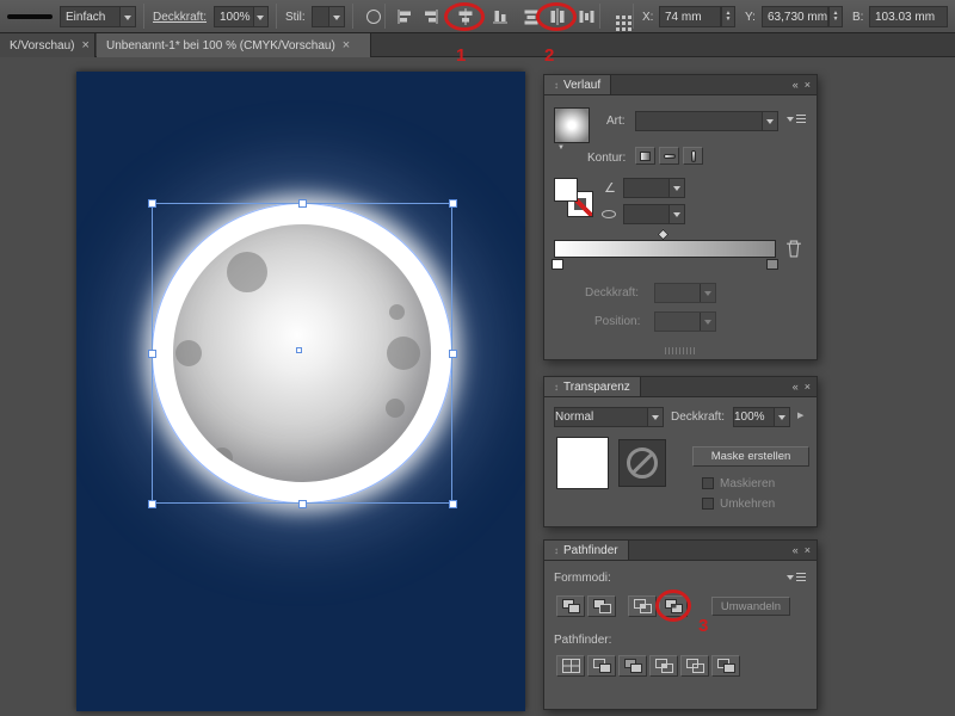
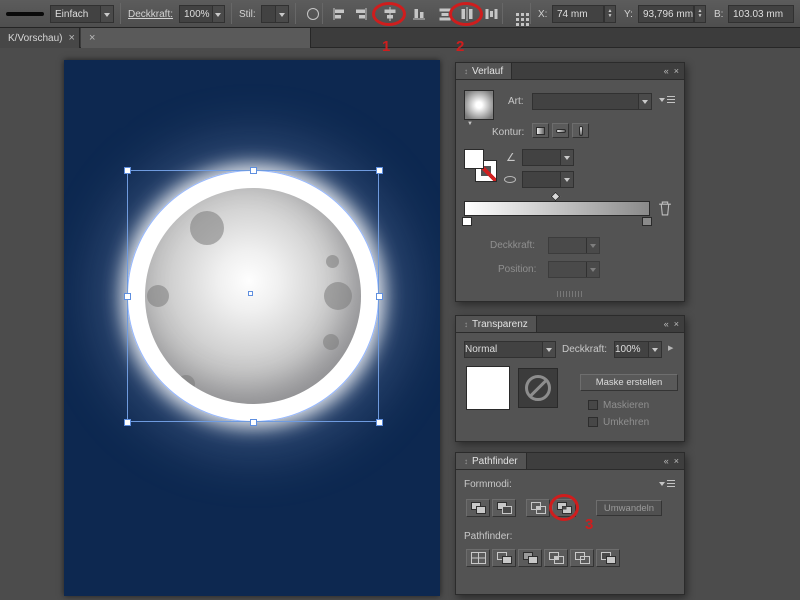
  Einfach
  Deckkraft:
  100%
  Stil:
  X:
  74 mm
  Y:
- 63,730 mm
+ 93,796 mm
  B:
  103.03 mm
  K/Vorschau)
  ×
- Unbenannt-1* bei 100 % (CMYK/Vorschau)
  ×
  ↕
  Verlauf
  «
  ×
  Art:
  Kontur:
  ∠
  Deckkraft:
  Position:
  ↕
  Transparenz
  «
  ×
  Normal
  Deckkraft:
  100%
  Maske erstellen
  Maskieren
  Umkehren
  ↕
  Pathfinder
  «
  ×
  Formmodi:
  Umwandeln
  Pathfinder:
  1
  2
  3
